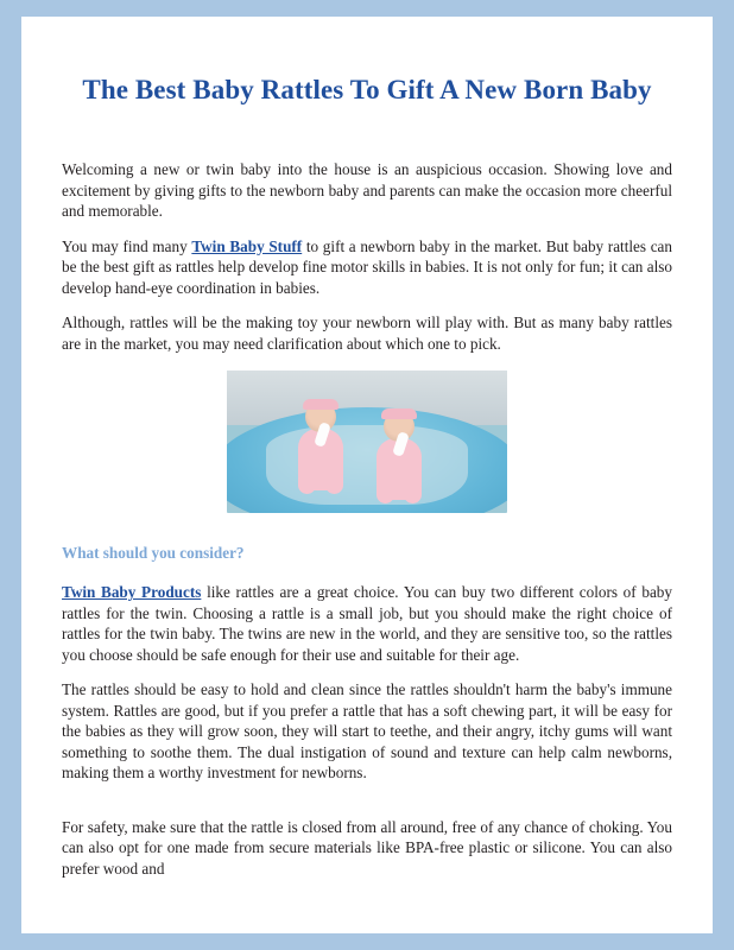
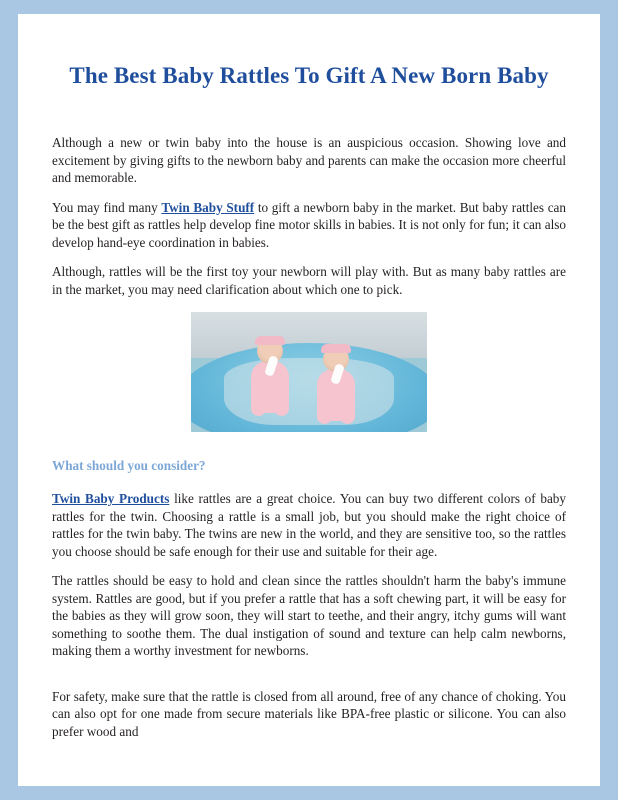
  The Best Baby Rattles To Gift A New Born Baby
- Welcoming a new or twin baby into the house is an auspicious occasion. Showing love and excitement by giving gifts to the newborn baby and parents can make the occasion more cheerful and memorable.
+ Although a new or twin baby into the house is an auspicious occasion. Showing love and excitement by giving gifts to the newborn baby and parents can make the occasion more cheerful and memorable.
  You may find many Twin Baby Stuff to gift a newborn baby in the market. But baby rattles can be the best gift as rattles help develop fine motor skills in babies. It is not only for fun; it can also develop hand-eye coordination in babies.
- Although, rattles will be the making toy your newborn will play with. But as many baby rattles are in the market, you may need clarification about which one to pick.
+ Although, rattles will be the first toy your newborn will play with. But as many baby rattles are in the market, you may need clarification about which one to pick.
  What should you consider?
  Twin Baby Products like rattles are a great choice. You can buy two different colors of baby rattles for the twin. Choosing a rattle is a small job, but you should make the right choice of rattles for the twin baby. The twins are new in the world, and they are sensitive too, so the rattles you choose should be safe enough for their use and suitable for their age.
  The rattles should be easy to hold and clean since the rattles shouldn't harm the baby's immune system. Rattles are good, but if you prefer a rattle that has a soft chewing part, it will be easy for the babies as they will grow soon, they will start to teethe, and their angry, itchy gums will want something to soothe them. The dual instigation of sound and texture can help calm newborns, making them a worthy investment for newborns.
  For safety, make sure that the rattle is closed from all around, free of any chance of choking. You can also opt for one made from secure materials like BPA-free plastic or silicone. You can also prefer wood and
